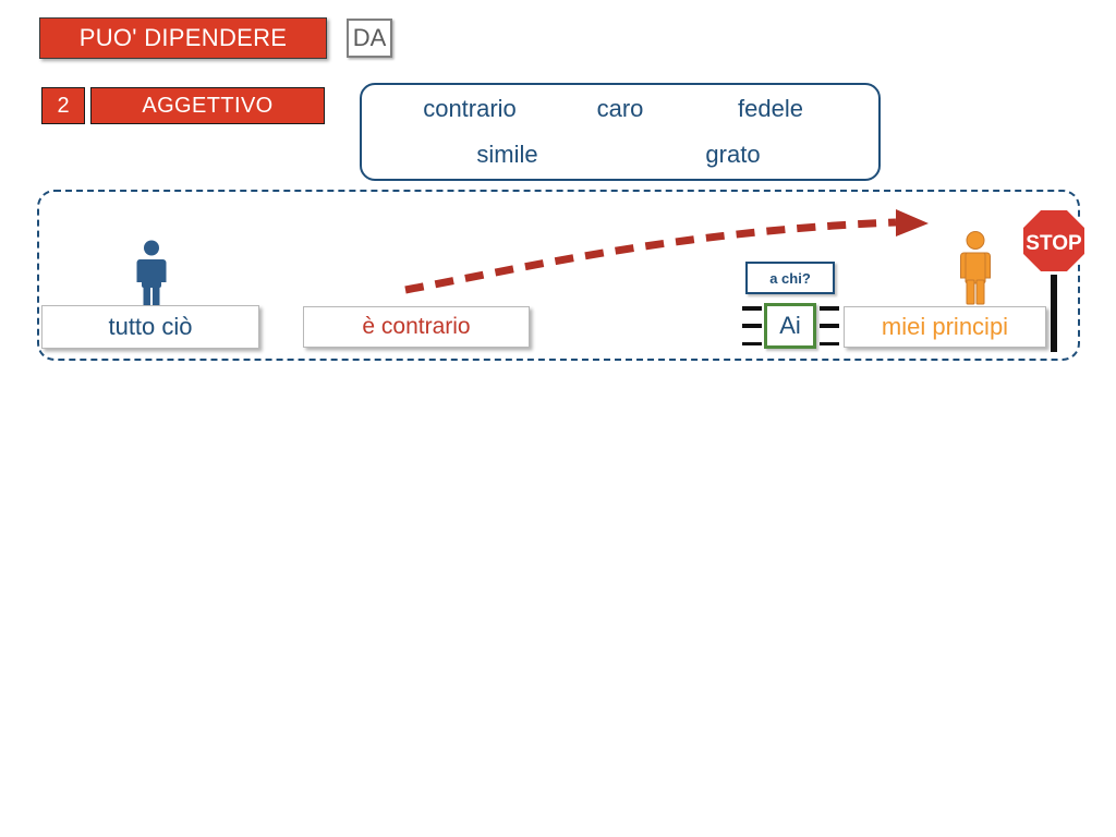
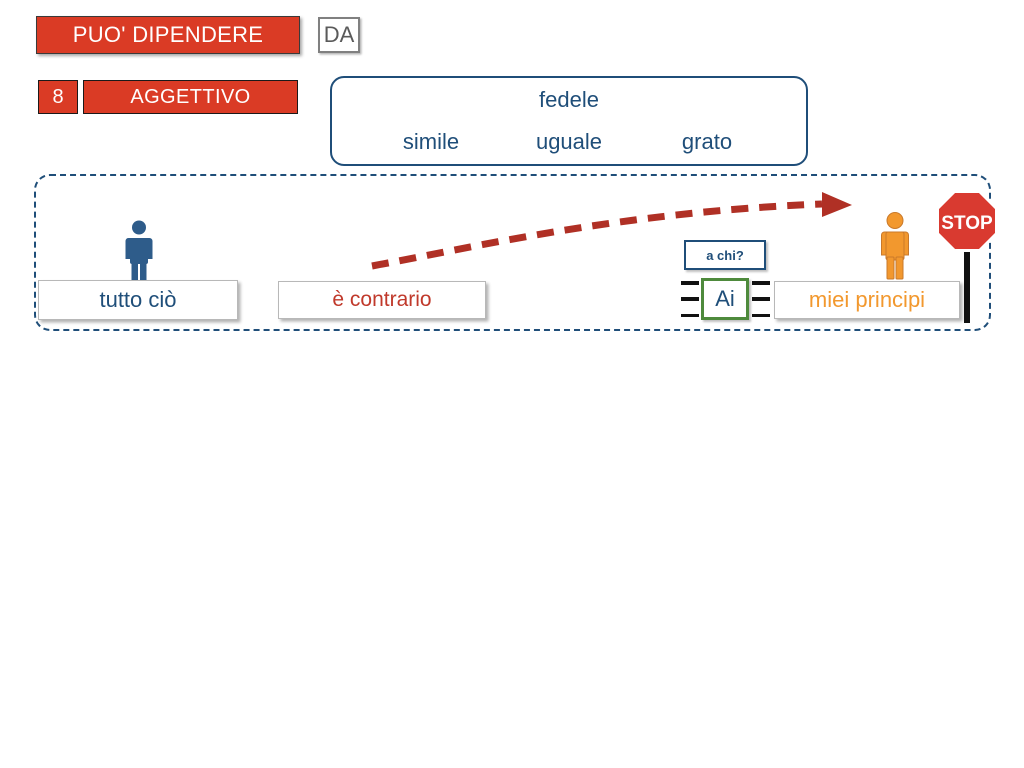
  PUO' DIPENDERE
  DA
- 2
+ 8
  AGGETTIVO
- contrario
- caro
  fedele
  simile
+ uguale
  grato
  STOP
  a chi?
  Ai
  tutto ciò
  è contrario
  miei principi
